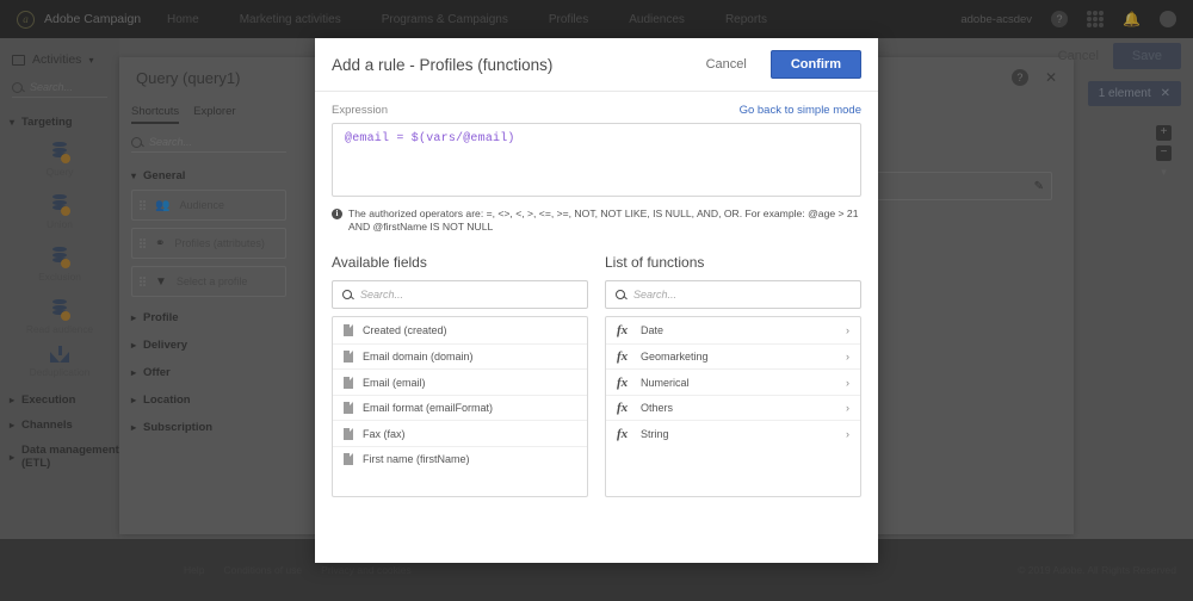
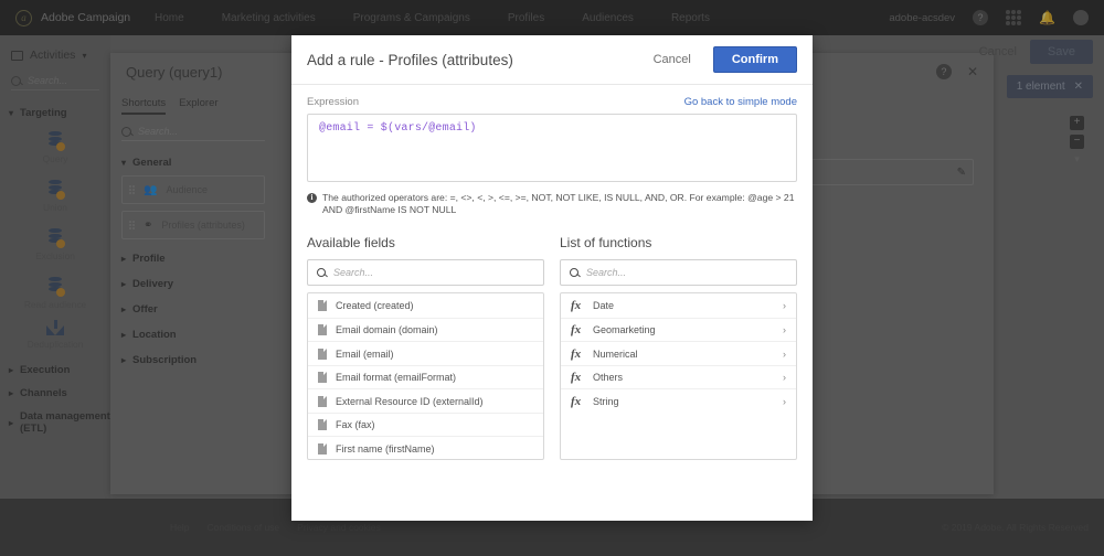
  a
  Adobe Campaign
  Home
  Marketing activities
  Programs & Campaigns
  Profiles
  Audiences
  Reports
  adobe-acsdev
  ?
  🔔
  Activities
  ▾
  ▾
  Targeting
  ▸
  Execution
  ▸
  Channels
  ▸
  Data management (ETL)
  Query (query1)
  ?
  ✕
  Shortcuts
  Explorer
  ▾
  General
  👥
  ⚭
- ▼
  ▸
  Profile
  ▸
  Delivery
  ▸
  Offer
  ▸
  Location
  ▸
  Subscription
  ✎
  1 element
  ✕
  +
  −
- Add a rule - Profiles (functions)
+ Add a rule - Profiles (attributes)
  Cancel
  Confirm
  Expression
  Go back to simple mode
  @email = $(vars/@email)
  i
  The authorized operators are: =, <>, <, >, <=, >=, NOT, NOT LIKE, IS NULL, AND, OR. For example: @age > 21 AND @firstName IS NOT NULL
  Available fields
  Search...
  Created (created)
  Email domain (domain)
  Email (email)
  Email format (emailFormat)
+ External Resource ID (externalId)
  Fax (fax)
  First name (firstName)
  List of functions
  Search...
  fx
  Date
  ›
  fx
  Geomarketing
  ›
  fx
  Numerical
  ›
  fx
  Others
  ›
  fx
  String
  ›
